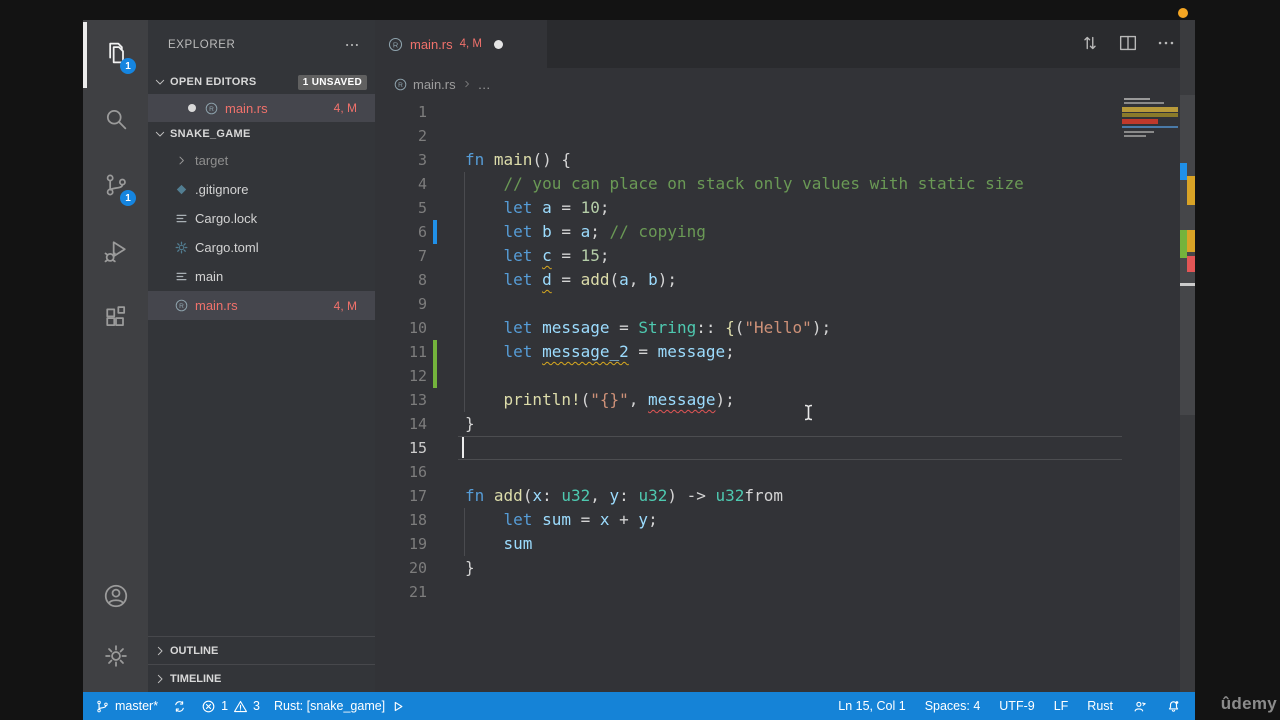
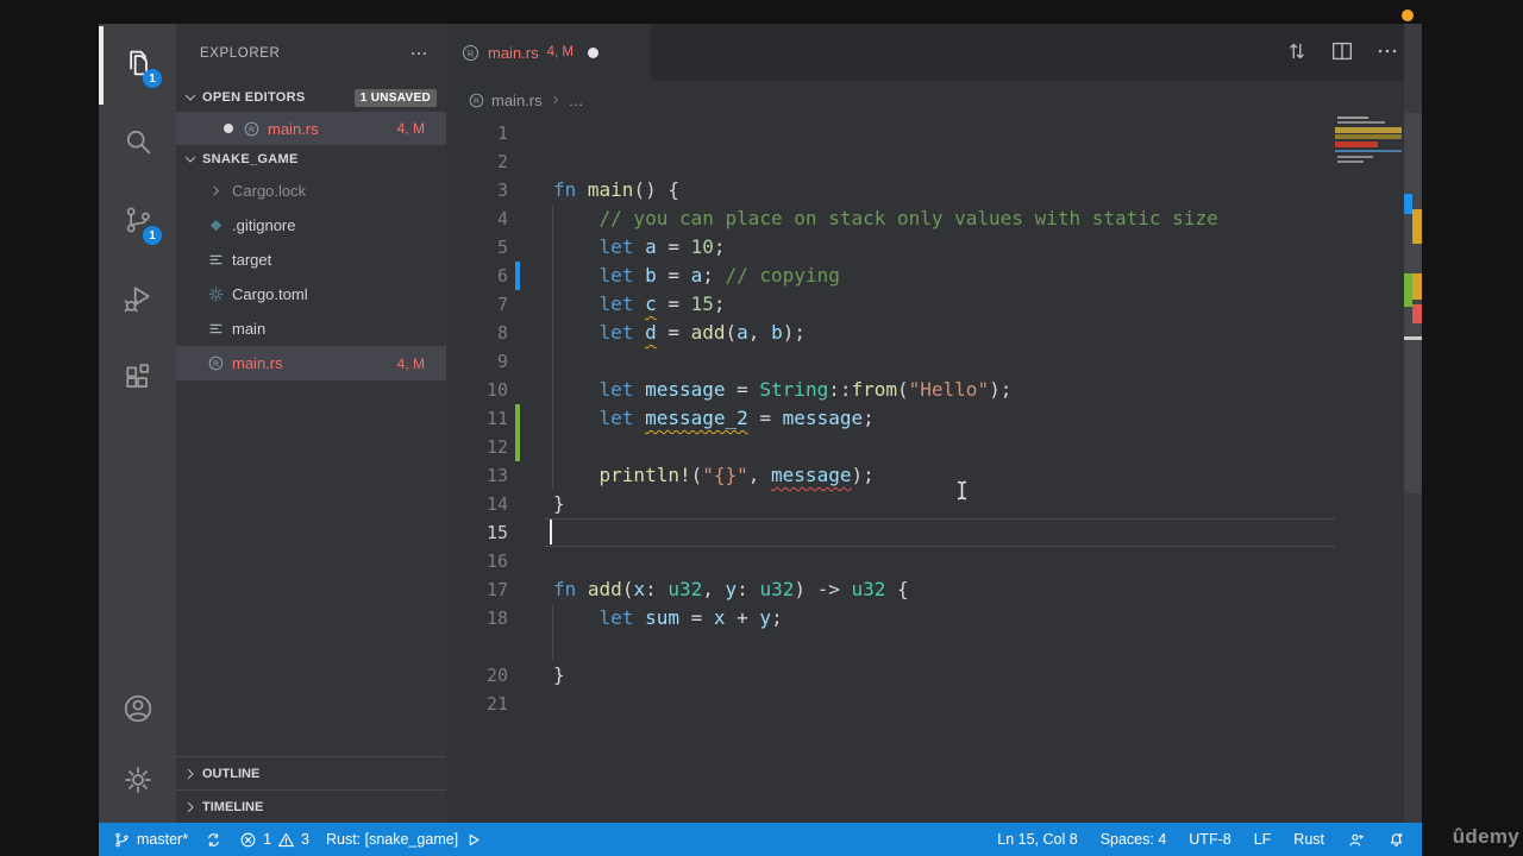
  1
  1
  EXPLORER
  OPEN EDITORS
  1 UNSAVED
  main.rs
  4, M
  SNAKE_GAME
- target
+ Cargo.lock
  .gitignore
- Cargo.lock
+ target
  Cargo.toml
  main
  main.rs
  4, M
  OUTLINE
  TIMELINE
  R
  main.rs
  4, M
  main.rs
  …
  1
  2
  3
  fn main() {
  4
  // you can place on stack only values with static size
  5
  let a = 10;
  6
  let b = a; // copying
  7
  let c = 15;
  8
  let d = add(a, b);
  9
  10
- let message = String:: {("Hello");
+ let message = String::from("Hello");
  11
  let message_2 = message;
  12
  13
  println!("{}", message);
  14
  }
  15
  16
  17
- fn add(x: u32, y: u32) -> u32from
+ fn add(x: u32, y: u32) -> u32 {
  18
  let sum = x + y;
- 19
- sum
  20
  }
  21
  master*
  1
  3
  Rust: [snake_game]
- Ln 15, Col 1
+ Ln 15, Col 8
  Spaces: 4
- UTF-9
+ UTF-8
  LF
  Rust
  ûdemy
